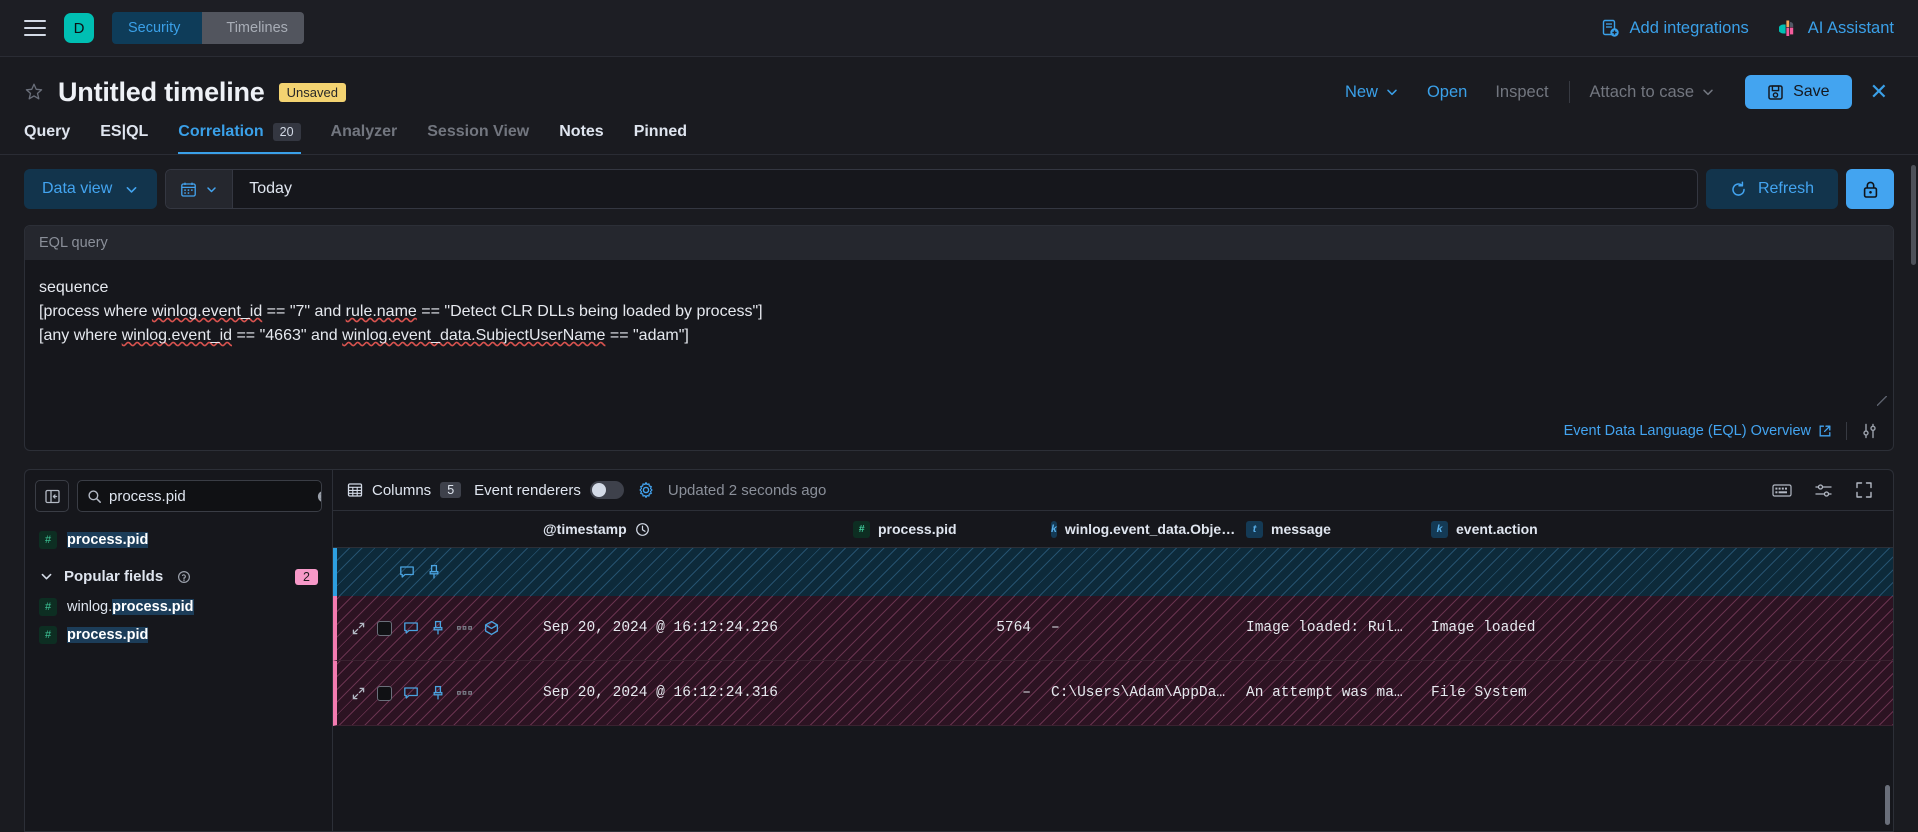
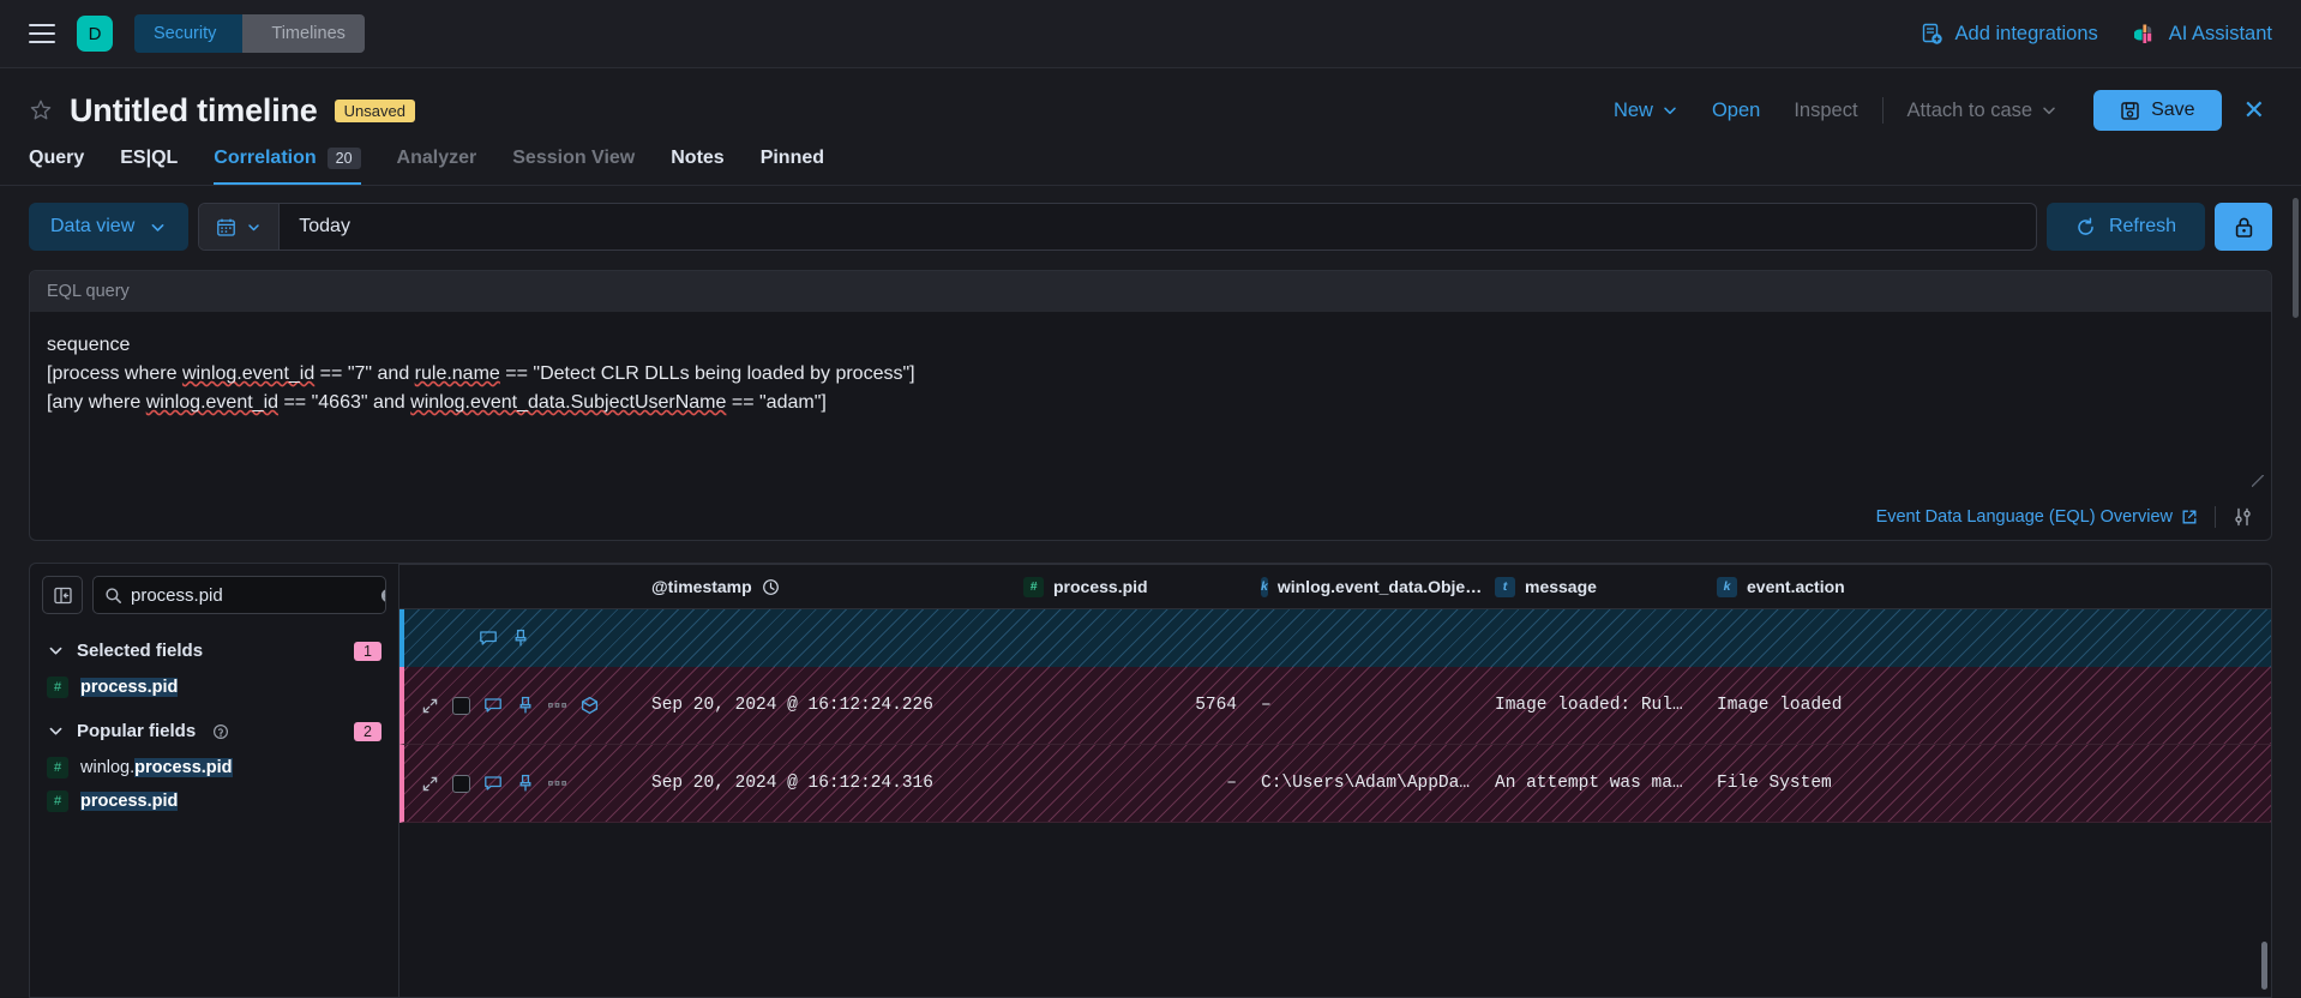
  D
  Security
  Timelines
  Add integrations
  AI Assistant
  Untitled timeline
  Unsaved
  New
  Open
  Inspect
  Attach to case
  Save
  ✕
  Query
  ES|QL
  Correlation
  20
  Analyzer
  Session View
  Notes
  Pinned
  Data view
  Today
  Refresh
  EQL query
  sequence
  [process where winlog.event_id == "7" and rule.name == "Detect CLR DLLs being loaded by process"]
  [any where winlog.event_id == "4663" and winlog.event_data.SubjectUserName == "adam"]
  Event Data Language (EQL) Overview
  process.pid
+ Selected fields
+ 1
  #
  process.pid
  Popular fields
  2
  #
  winlog.process.pid
  #
  process.pid
- Columns
- 5
- Event renderers
- Updated 2 seconds ago
  @timestamp
  #
  process.pid
  k
  winlog.event_data.Obje…
  t
  message
  k
  event.action
  Sep 20, 2024 @ 16:12:24.226
  5764
  –
  Image loaded: RuleNa
  Image loaded
  Sep 20, 2024 @ 16:12:24.316
  –
  C:\Users\Adam\AppData
  An attempt was made
  File System
